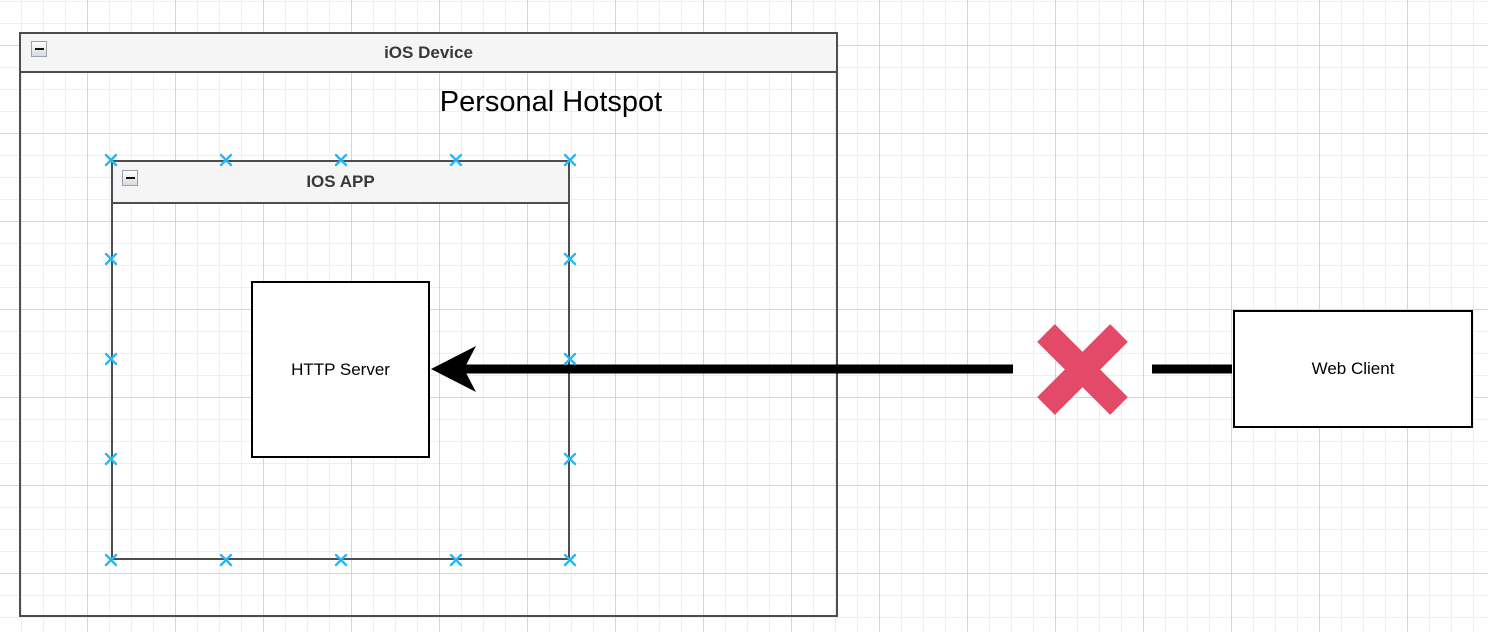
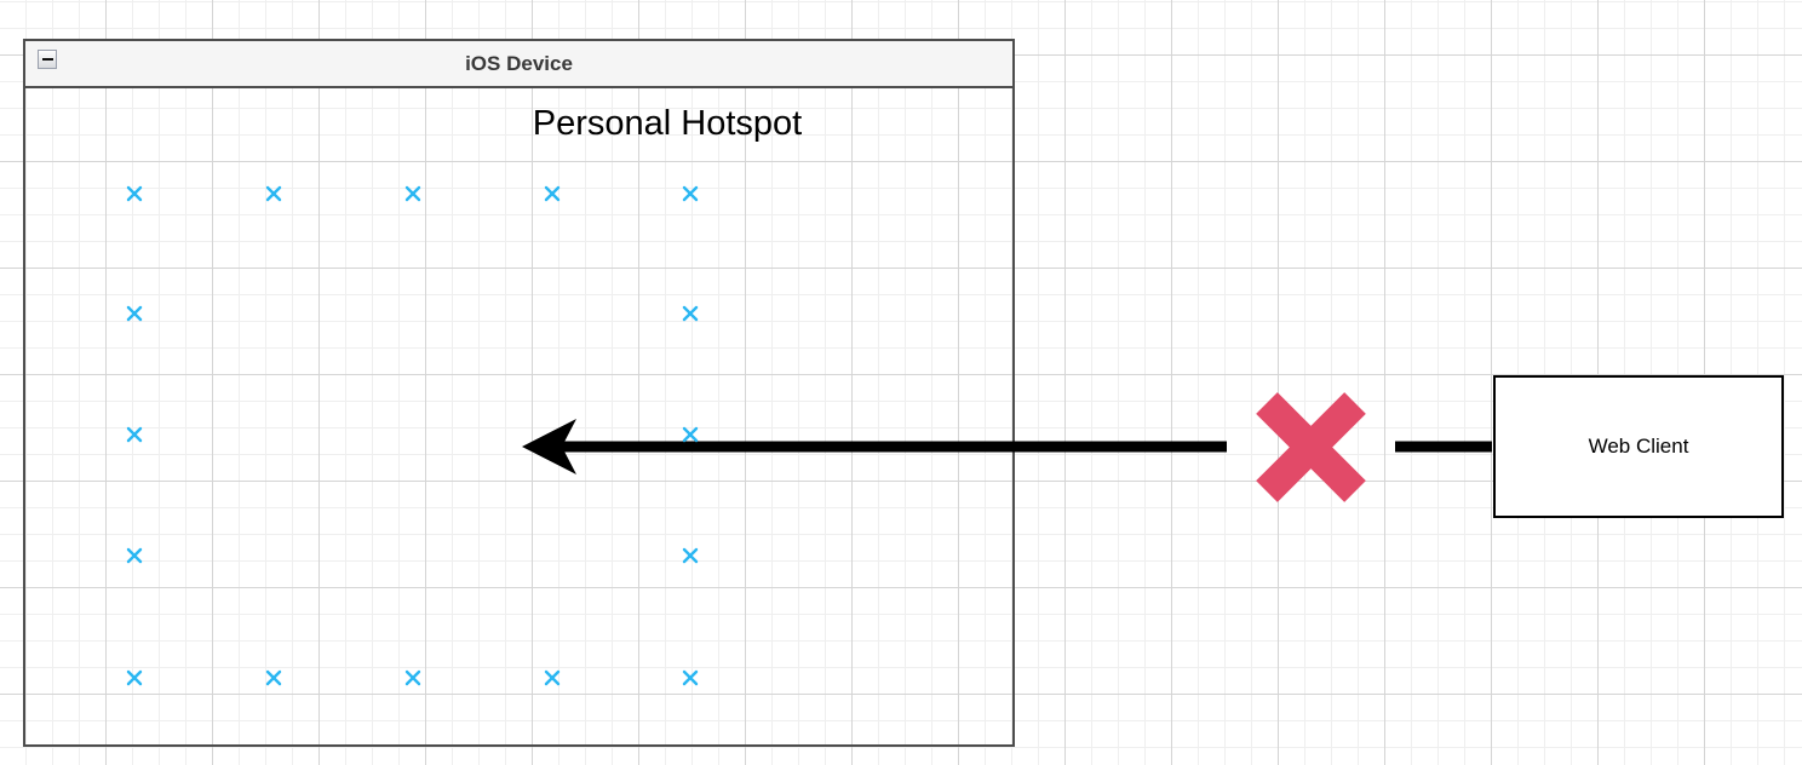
  iOS Device
  Personal Hotspot
- IOS APP
- HTTP Server
  Web Client
